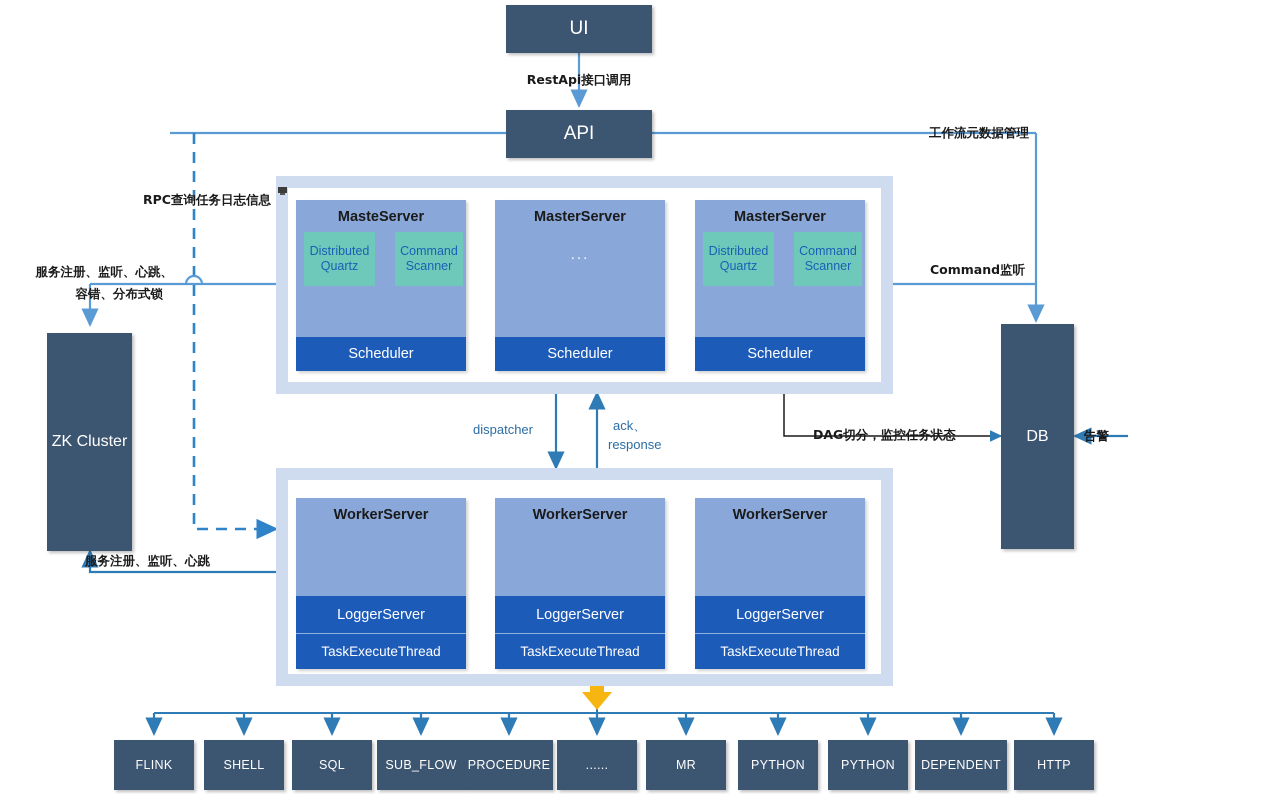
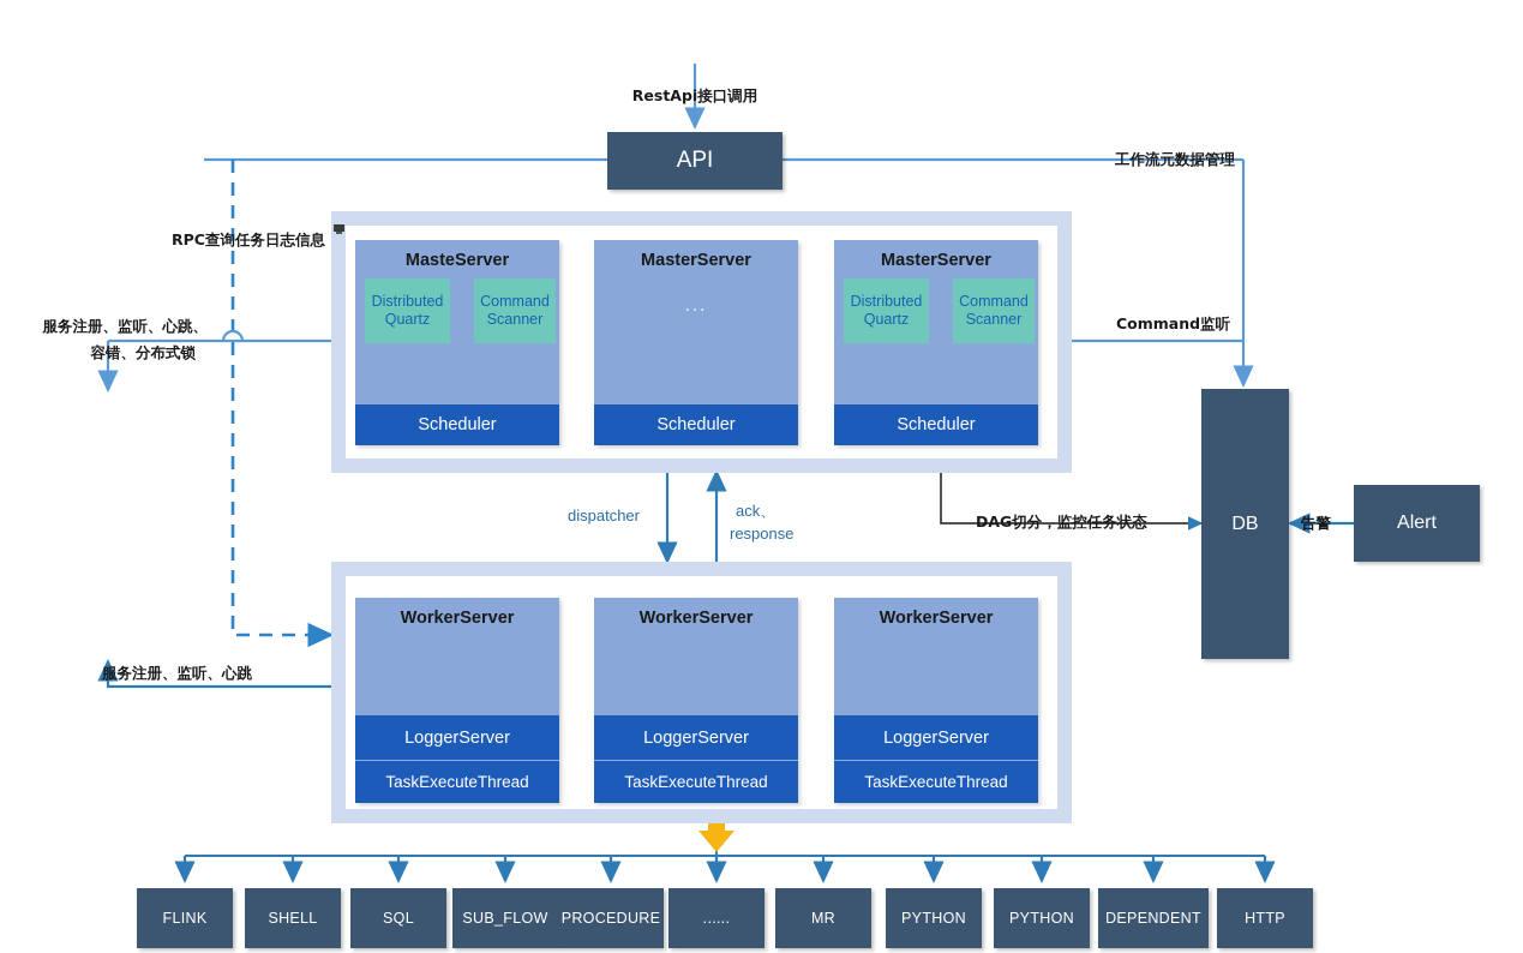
- UI
  API
- ZK Cluster
  DB
+ Alert
  MasteServer
  Distributed
  Quartz
  Command
  Scanner
  Scheduler
  MasterServer
  ...
  Scheduler
  MasterServer
  Distributed
  Quartz
  Command
  Scanner
  Scheduler
  WorkerServer
  LoggerServer
  TaskExecuteThread
  WorkerServer
  LoggerServer
  TaskExecuteThread
  WorkerServer
  LoggerServer
  TaskExecuteThread
  FLINK
  SHELL
  SQL
  SUB_FLOW
  PROCEDURE
  ......
  MR
  PYTHON
  PYTHON
  DEPENDENT
  HTTP
  RestApi接口调用
  工作流元数据管理
  RPC查询任务日志信息
  服务注册、监听、心跳、
  容错、分布式锁
  服务注册、监听、心跳
  Command监听
  dispatcher
  ack、
  response
  DAG切分，监控任务状态
  告警
